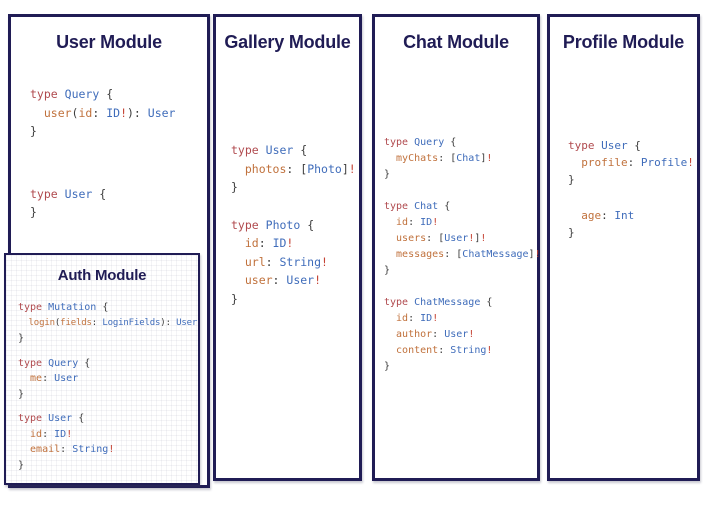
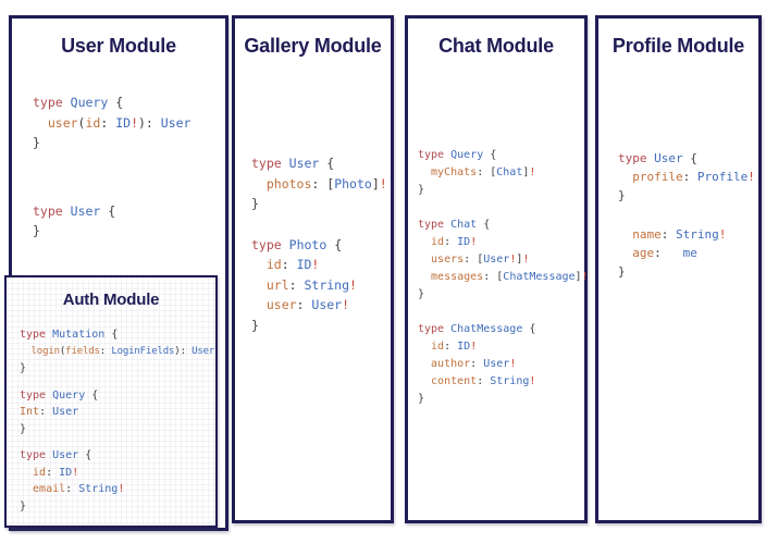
  User Module
  type Query {
  user(id: ID!): User
  }
  type User {
  }
  Gallery Module
  type User {
  photos: [Photo]!
  }
  type Photo {
  id: ID!
  url: String!
  user: User!
  }
  Chat Module
  type Query {
  myChats: [Chat]!
  }
  type Chat {
  id: ID!
  users: [User!]!
  messages: [ChatMessage]!
  }
  type ChatMessage {
  id: ID!
  author: User!
  content: String!
  }
  Profile Module
  type User {
  profile: Profile!
  }
+ name: String!
- age: Int
+ age: me
  }
  Auth Module
  type Mutation {
  login(fields: LoginFields): User
  }
  type Query {
- me: User
+ Int: User
  }
  type User {
  id: ID!
  email: String!
  }
